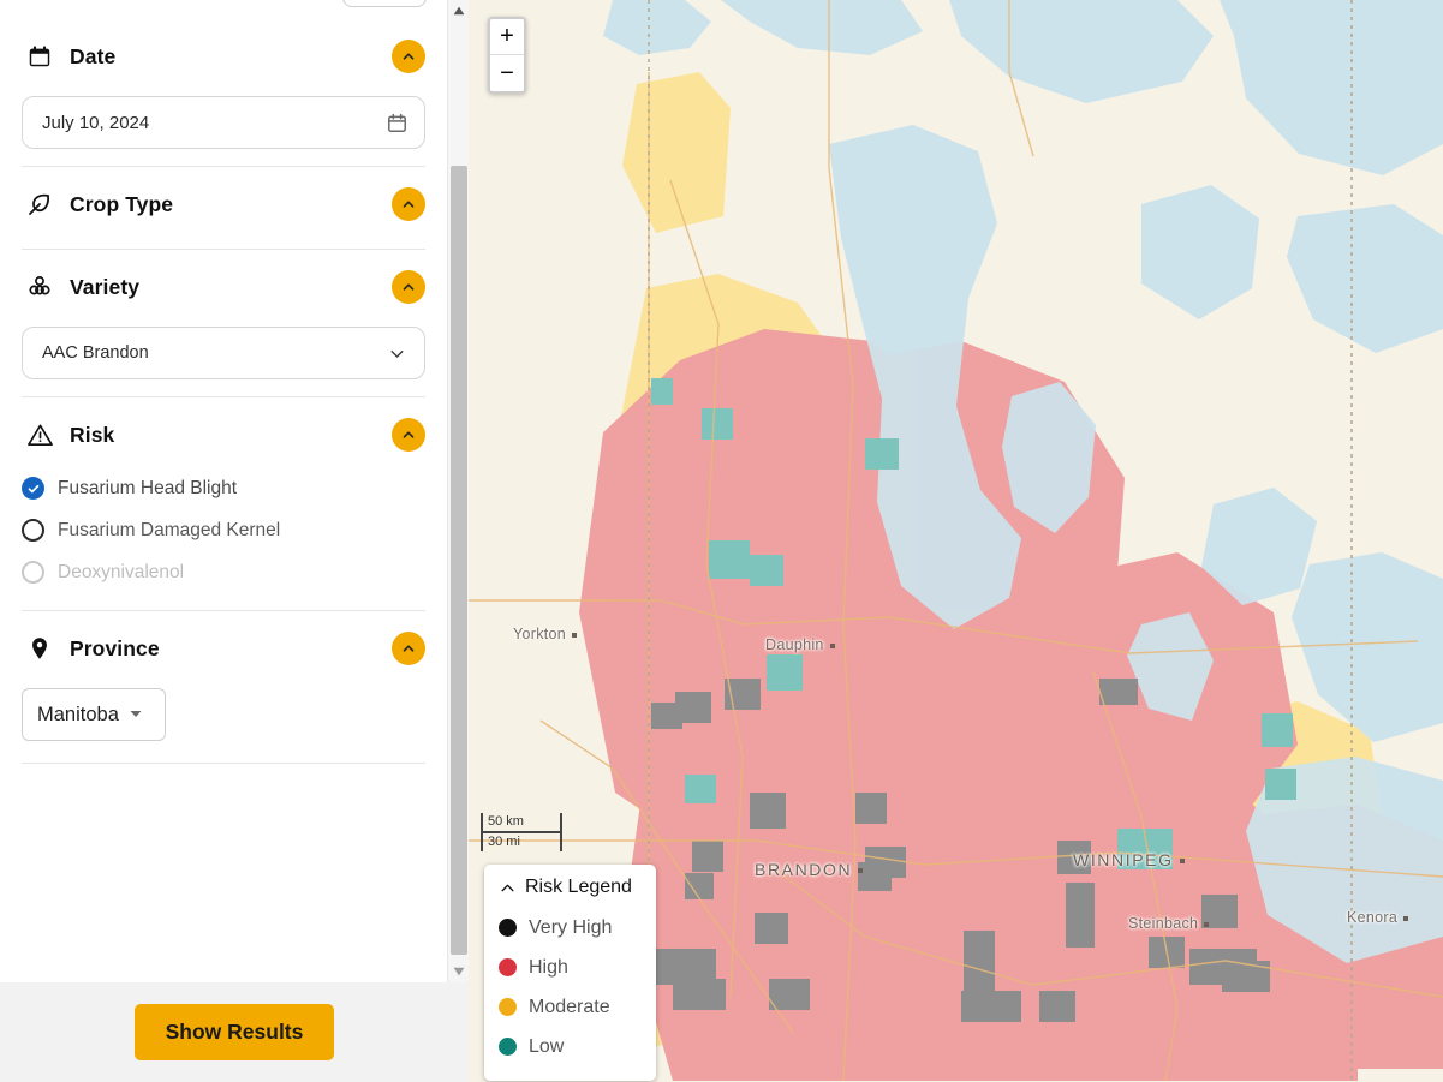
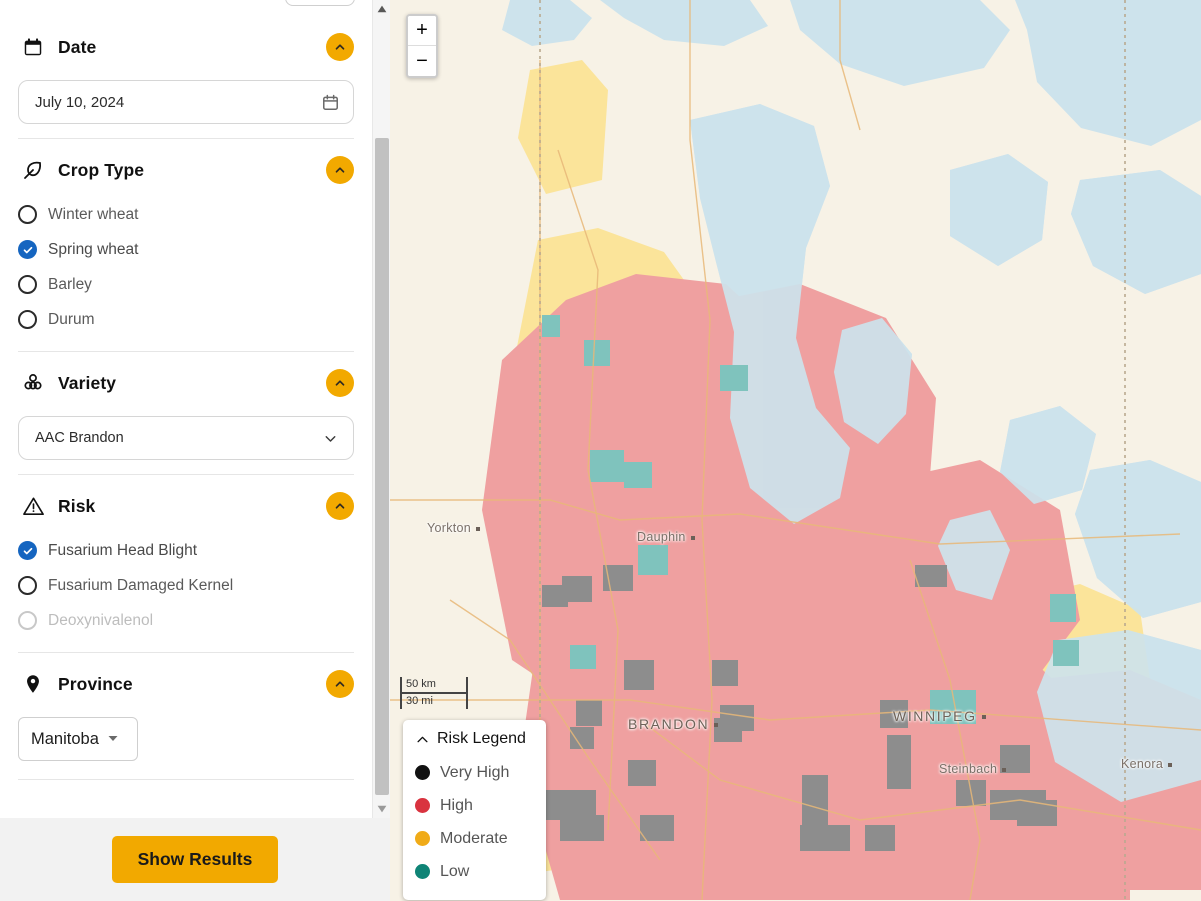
  Date
  July 10, 2024
  Crop Type
+ Winter wheat
+ Spring wheat
+ Barley
+ Durum
  Variety
  AAC Brandon
  Risk
  Fusarium Head Blight
  Fusarium Damaged Kernel
  Deoxynivalenol
  Province
  Manitoba
  Show Results
  Yorkton
  Dauphin
  BRANDON
  WINNIPEG
  Steinbach
  Kenora
  +
  −
  50 km
  30 mi
  Risk Legend
  Very High
  High
  Moderate
  Low
